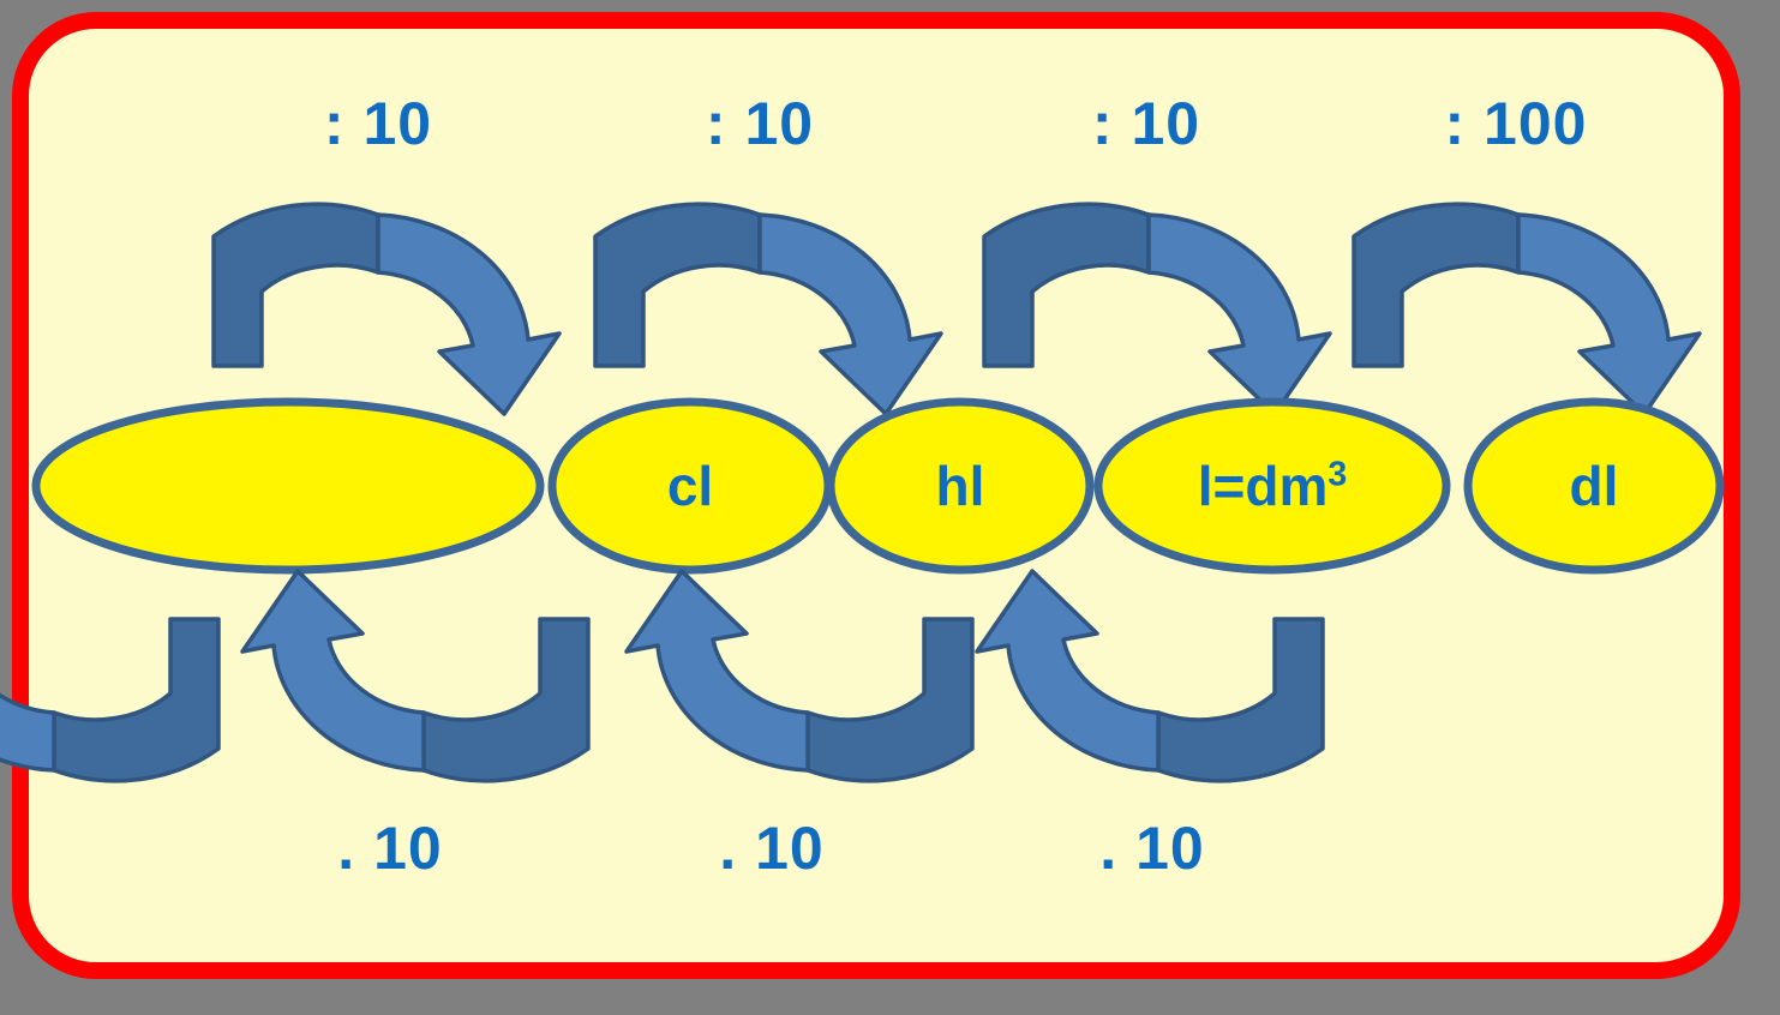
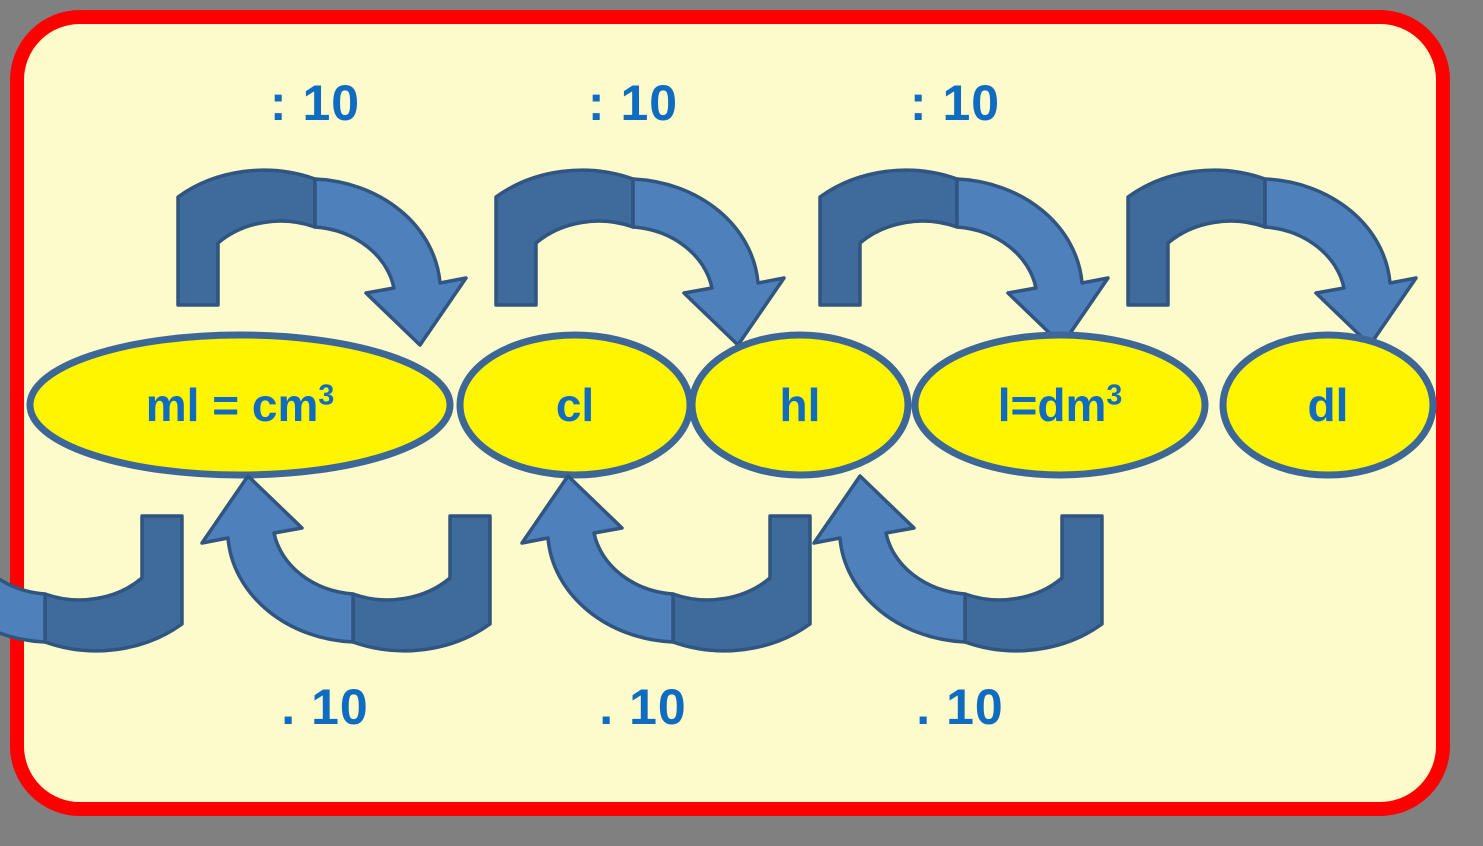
+ ml = cm3
  cl
  hl
  l=dm3
  dl
  : 10
  : 10
  : 10
- : 100
  . 10
  . 10
  . 10
